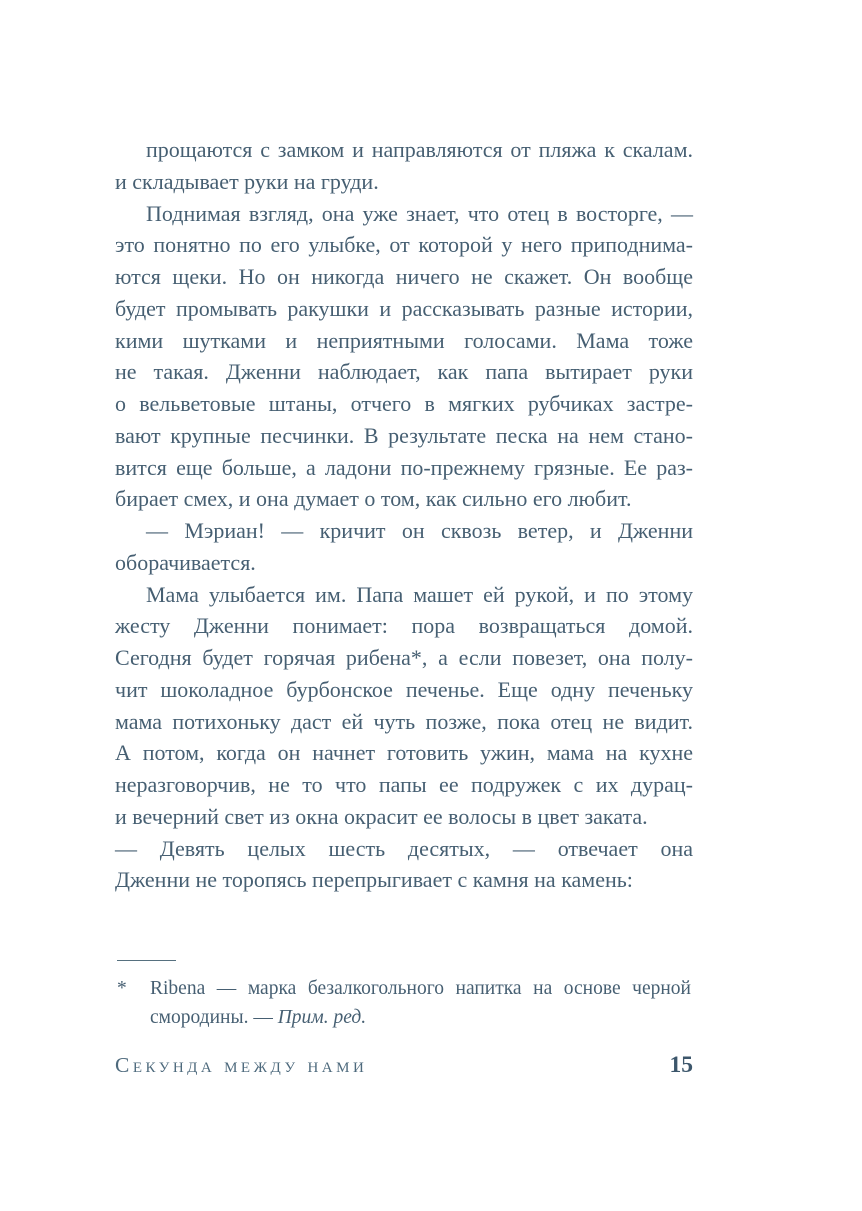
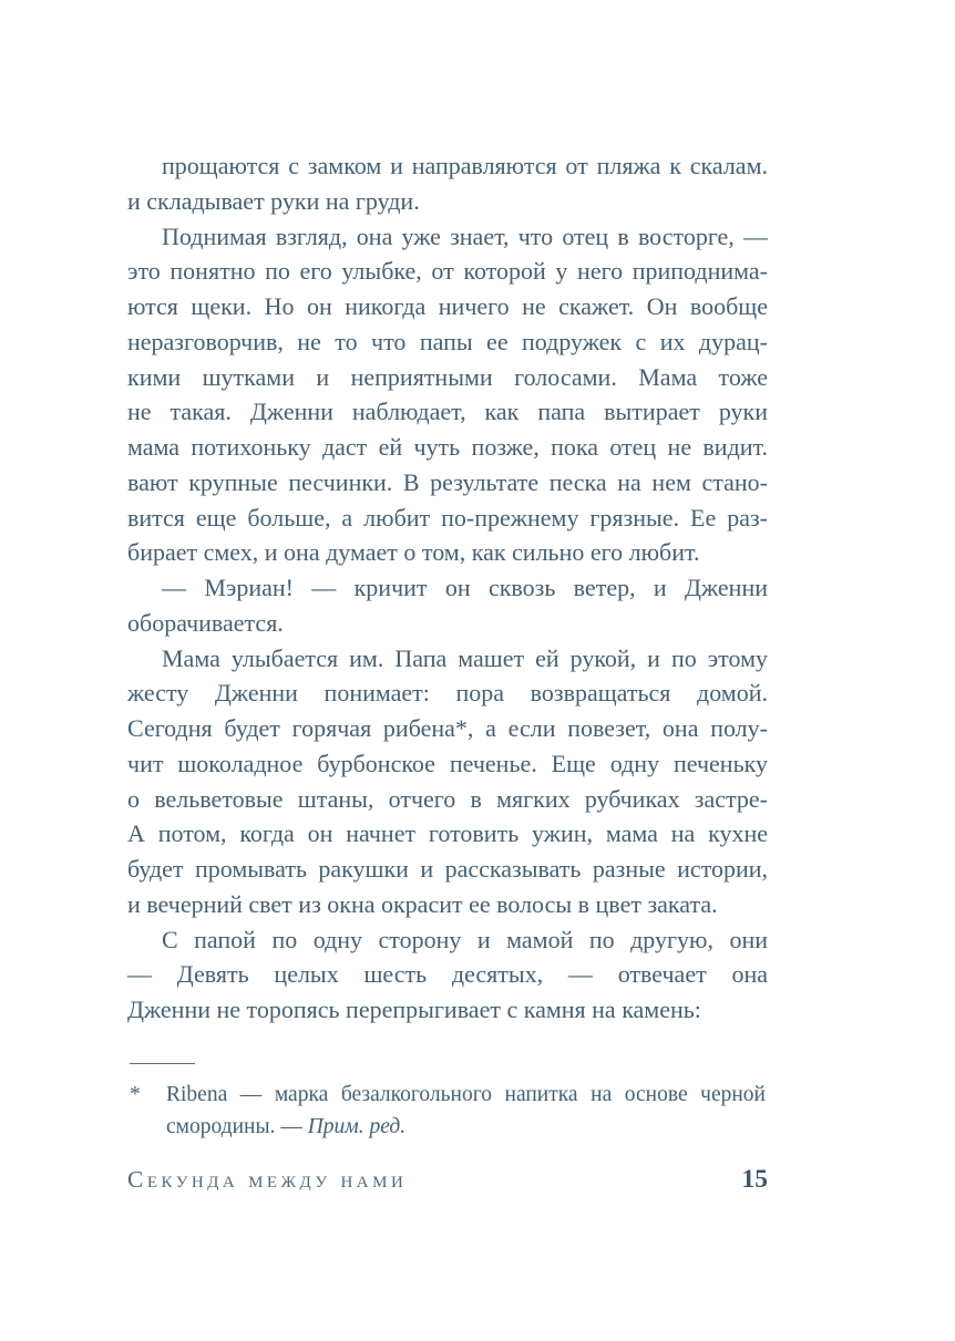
  прощаются с замком и направляются от пляжа к скалам.
  и складывает руки на груди.
  Поднимая взгляд, она уже знает, что отец в восторге, —
  это понятно по его улыбке, от которой у него приподнима-
  ются щеки. Но он никогда ничего не скажет. Он вообще
- будет промывать ракушки и рассказывать разные истории,
+ неразговорчив, не то что папы ее подружек с их дурац-
  кими шутками и неприятными голосами. Мама тоже
  не такая. Дженни наблюдает, как папа вытирает руки
- о вельветовые штаны, отчего в мягких рубчиках застре-
+ мама потихоньку даст ей чуть позже, пока отец не видит.
  вают крупные песчинки. В результате песка на нем стано-
- вится еще больше, а ладони по-прежнему грязные. Ее раз-
+ вится еще больше, а любит по-прежнему грязные. Ее раз-
  бирает смех, и она думает о том, как сильно его любит.
  — Мэриан! — кричит он сквозь ветер, и Дженни
  оборачивается.
  Мама улыбается им. Папа машет ей рукой, и по этому
  жесту Дженни понимает: пора возвращаться домой.
  Сегодня будет горячая рибена*, а если повезет, она полу-
  чит шоколадное бурбонское печенье. Еще одну печеньку
- мама потихоньку даст ей чуть позже, пока отец не видит.
+ о вельветовые штаны, отчего в мягких рубчиках застре-
  А потом, когда он начнет готовить ужин, мама на кухне
- неразговорчив, не то что папы ее подружек с их дурац-
+ будет промывать ракушки и рассказывать разные истории,
  и вечерний свет из окна окрасит ее волосы в цвет заката.
+ С папой по одну сторону и мамой по другую, они
  — Девять целых шесть десятых, — отвечает она
  Дженни не торопясь перепрыгивает с камня на камень:
  *
  Ribena — марка безалкогольного напитка на основе черной
  смородины. — Прим. ред.
  Секунда между нами
  15
